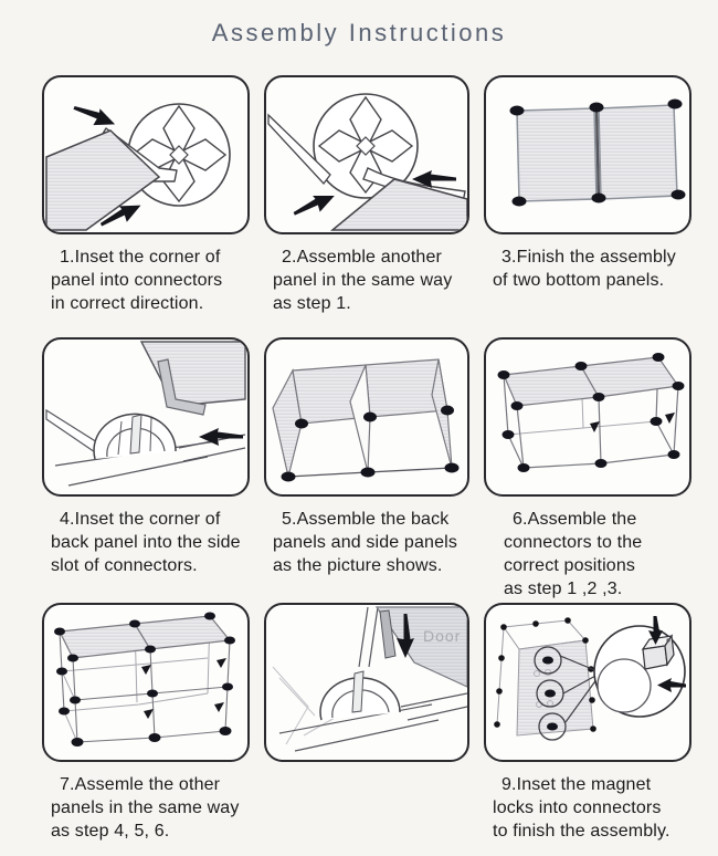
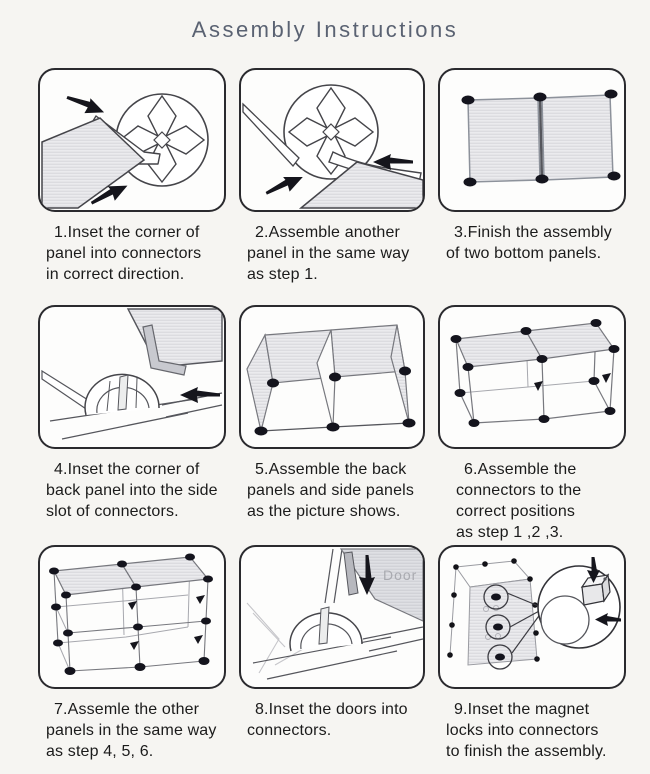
  Assembly Instructions
  1.Inset the corner of
  panel into connectors
  in correct direction.
  2.Assemble another
  panel in the same way
  as step 1.
  3.Finish the assembly
  of two bottom panels.
  4.Inset the corner of
  back panel into the side
  slot of connectors.
  5.Assemble the back
  panels and side panels
  as the picture shows.
  6.Assemble the
  connectors to the
  correct positions
  as step 1 ,2 ,3.
  7.Assemle the other
  panels in the same way
  as step 4, 5, 6.
  Door
+ 8.Inset the doors into
+ connectors.
  9.Inset the magnet
  locks into connectors
  to finish the assembly.
